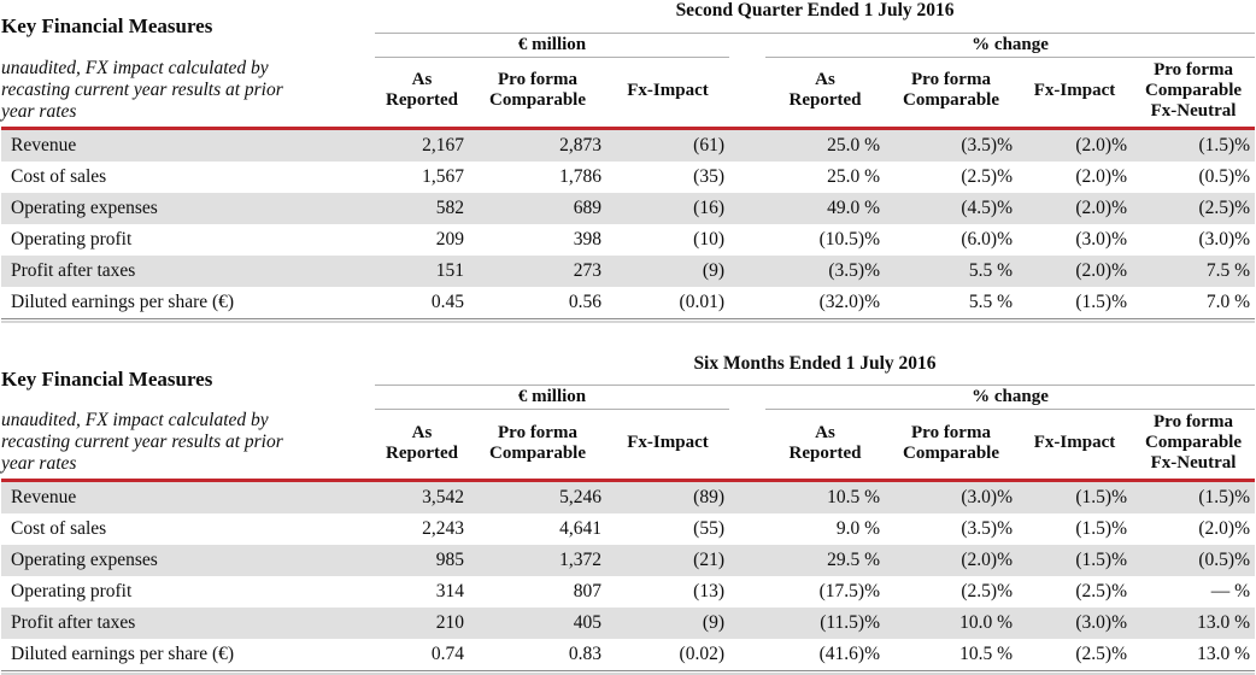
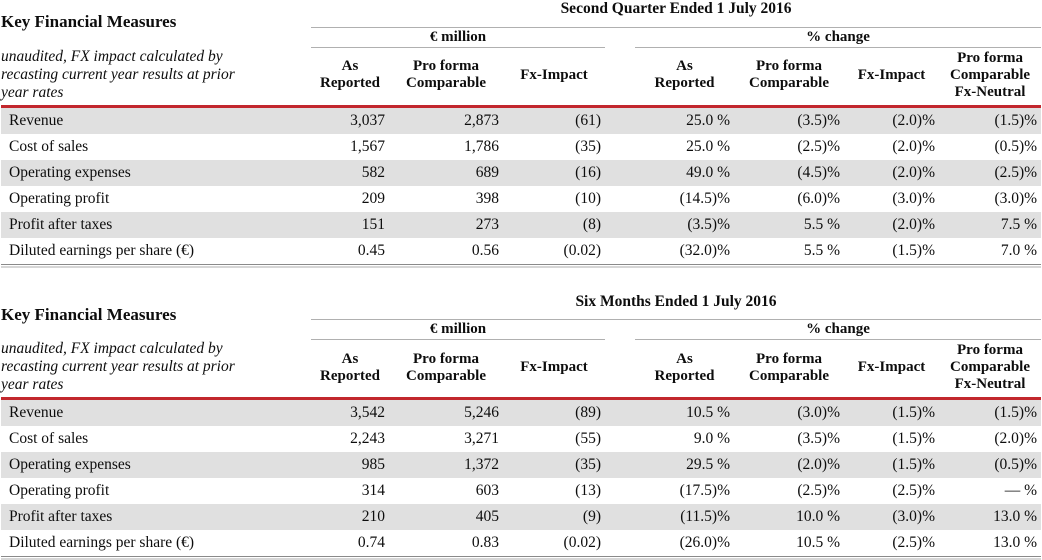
  Key Financial Measures unaudited, FX impact calculated by recasting current year results at prior year rates	Second Quarter Ended 1 July 2016
  € million		% change
  As Reported	Pro forma Comparable	Fx-Impact		As Reported	Pro forma Comparable	Fx-Impact	Pro forma Comparable Fx-Neutral
- Revenue	2,167	2,873	(61)		25.0 %	(3.5)%	(2.0)%	(1.5)%
+ Revenue	3,037	2,873	(61)		25.0 %	(3.5)%	(2.0)%	(1.5)%
  Cost of sales	1,567	1,786	(35)		25.0 %	(2.5)%	(2.0)%	(0.5)%
  Operating expenses	582	689	(16)		49.0 %	(4.5)%	(2.0)%	(2.5)%
- Operating profit	209	398	(10)		(10.5)%	(6.0)%	(3.0)%	(3.0)%
+ Operating profit	209	398	(10)		(14.5)%	(6.0)%	(3.0)%	(3.0)%
- Profit after taxes	151	273	(9)		(3.5)%	5.5 %	(2.0)%	7.5 %
+ Profit after taxes	151	273	(8)		(3.5)%	5.5 %	(2.0)%	7.5 %
- Diluted earnings per share (€)	0.45	0.56	(0.01)		(32.0)%	5.5 %	(1.5)%	7.0 %
+ Diluted earnings per share (€)	0.45	0.56	(0.02)		(32.0)%	5.5 %	(1.5)%	7.0 %
  Key Financial Measures unaudited, FX impact calculated by recasting current year results at prior year rates	Six Months Ended 1 July 2016
  € million		% change
  As Reported	Pro forma Comparable	Fx-Impact		As Reported	Pro forma Comparable	Fx-Impact	Pro forma Comparable Fx-Neutral
  Revenue	3,542	5,246	(89)		10.5 %	(3.0)%	(1.5)%	(1.5)%
- Cost of sales	2,243	4,641	(55)		9.0 %	(3.5)%	(1.5)%	(2.0)%
+ Cost of sales	2,243	3,271	(55)		9.0 %	(3.5)%	(1.5)%	(2.0)%
- Operating expenses	985	1,372	(21)		29.5 %	(2.0)%	(1.5)%	(0.5)%
+ Operating expenses	985	1,372	(35)		29.5 %	(2.0)%	(1.5)%	(0.5)%
- Operating profit	314	807	(13)		(17.5)%	(2.5)%	(2.5)%	— %
+ Operating profit	314	603	(13)		(17.5)%	(2.5)%	(2.5)%	— %
  Profit after taxes	210	405	(9)		(11.5)%	10.0 %	(3.0)%	13.0 %
- Diluted earnings per share (€)	0.74	0.83	(0.02)		(41.6)%	10.5 %	(2.5)%	13.0 %
+ Diluted earnings per share (€)	0.74	0.83	(0.02)		(26.0)%	10.5 %	(2.5)%	13.0 %
